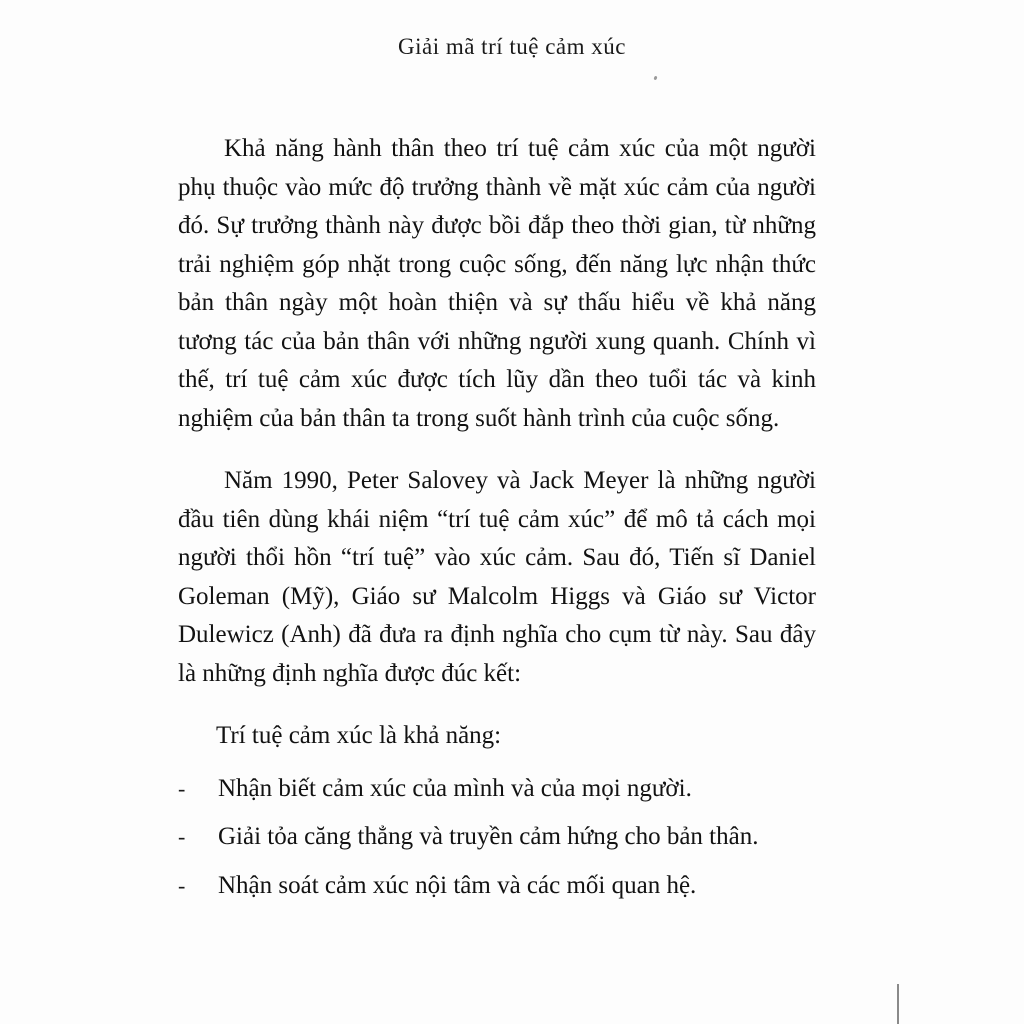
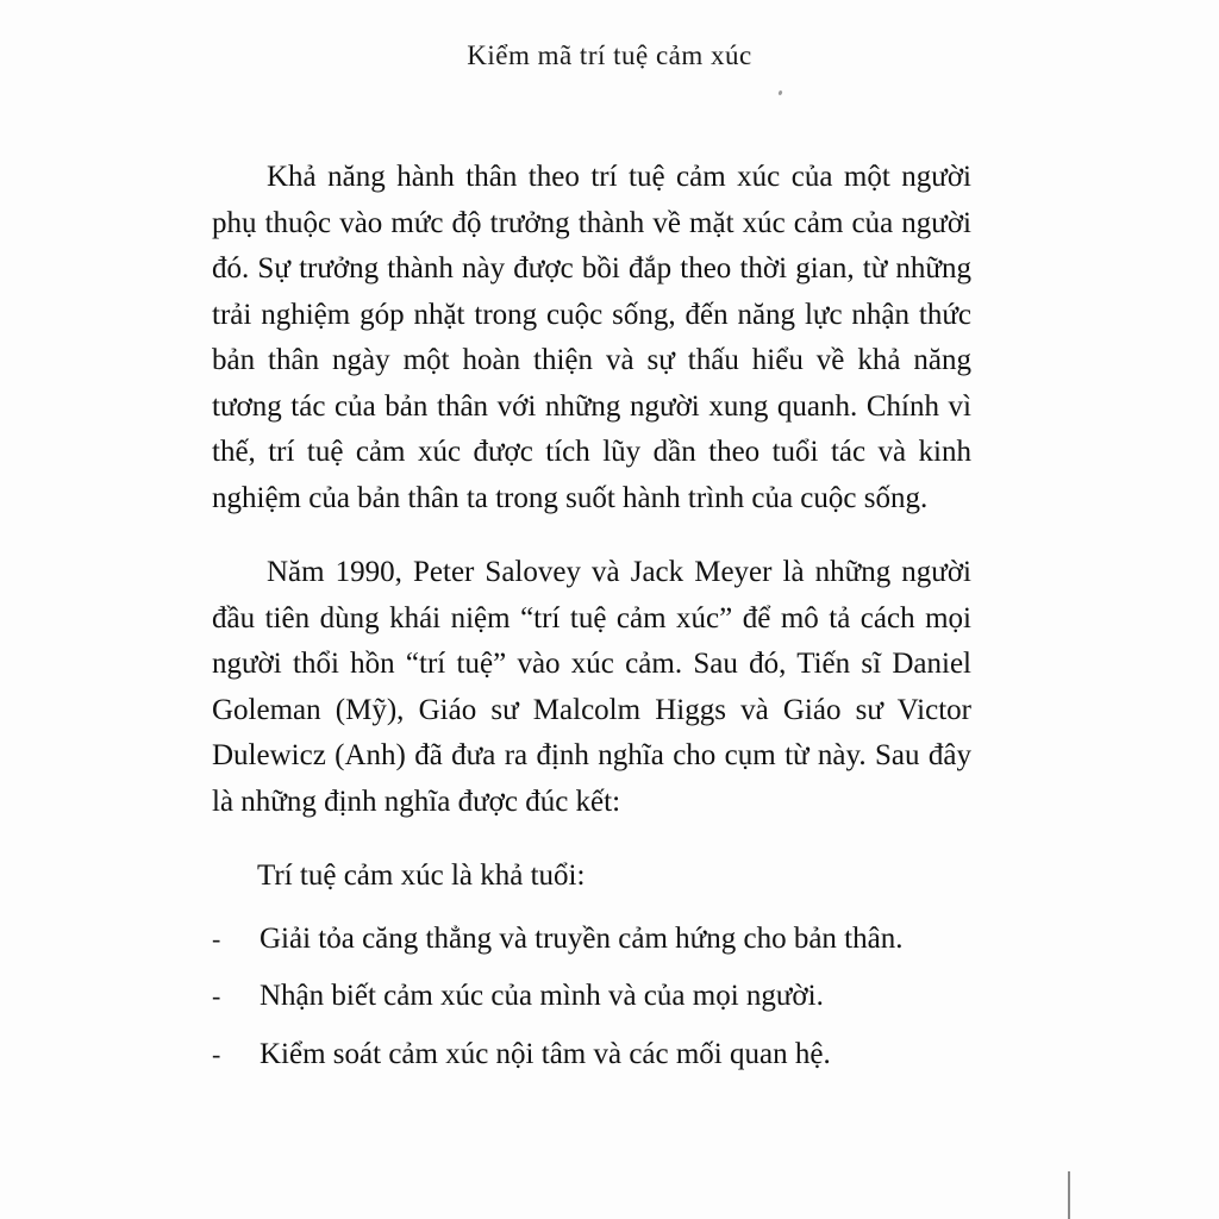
- Giải mã trí tuệ cảm xúc
+ Kiểm mã trí tuệ cảm xúc
  Khả năng hành thân theo trí tuệ cảm xúc của một người phụ thuộc vào mức độ trưởng thành về mặt xúc cảm của người đó. Sự trưởng thành này được bồi đắp theo thời gian, từ những trải nghiệm góp nhặt trong cuộc sống, đến năng lực nhận thức bản thân ngày một hoàn thiện và sự thấu hiểu về khả năng tương tác của bản thân với những người xung quanh. Chính vì thế, trí tuệ cảm xúc được tích lũy dần theo tuổi tác và kinh nghiệm của bản thân ta trong suốt hành trình của cuộc sống.
  Năm 1990, Peter Salovey và Jack Meyer là những người đầu tiên dùng khái niệm “trí tuệ cảm xúc” để mô tả cách mọi người thổi hồn “trí tuệ” vào xúc cảm. Sau đó, Tiến sĩ Daniel Goleman (Mỹ), Giáo sư Malcolm Higgs và Giáo sư Victor Dulewicz (Anh) đã đưa ra định nghĩa cho cụm từ này. Sau đây là những định nghĩa được đúc kết:
- Trí tuệ cảm xúc là khả năng:
+ Trí tuệ cảm xúc là khả tuổi:
  -
- Nhận biết cảm xúc của mình và của mọi người.
+ Giải tỏa căng thẳng và truyền cảm hứng cho bản thân.
  -
- Giải tỏa căng thẳng và truyền cảm hứng cho bản thân.
+ Nhận biết cảm xúc của mình và của mọi người.
  -
- Nhận soát cảm xúc nội tâm và các mối quan hệ.
+ Kiểm soát cảm xúc nội tâm và các mối quan hệ.
